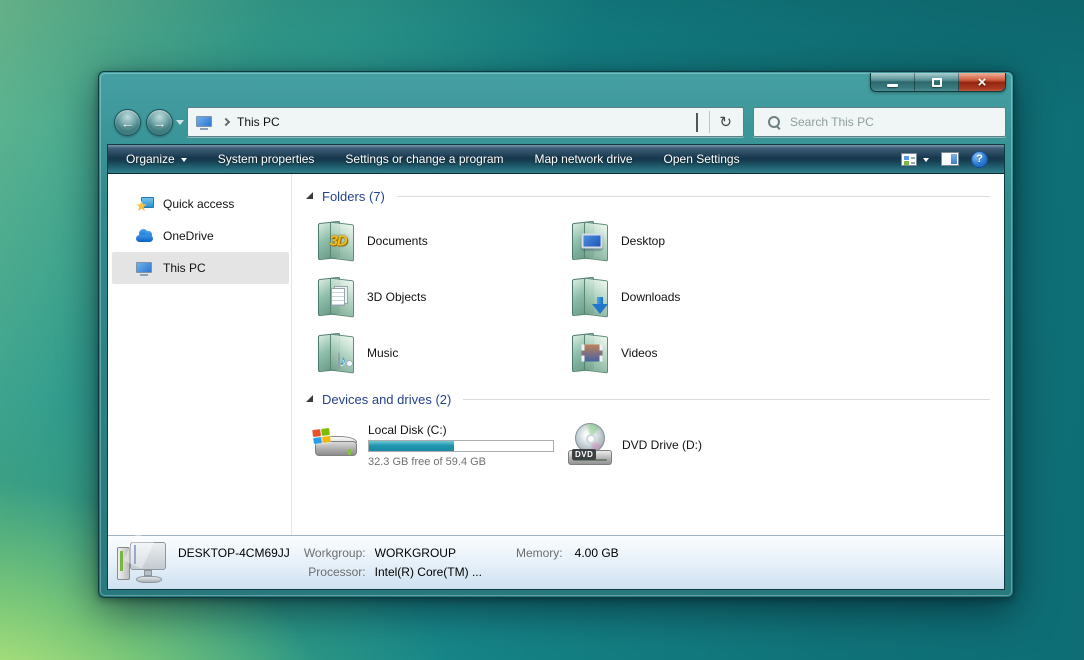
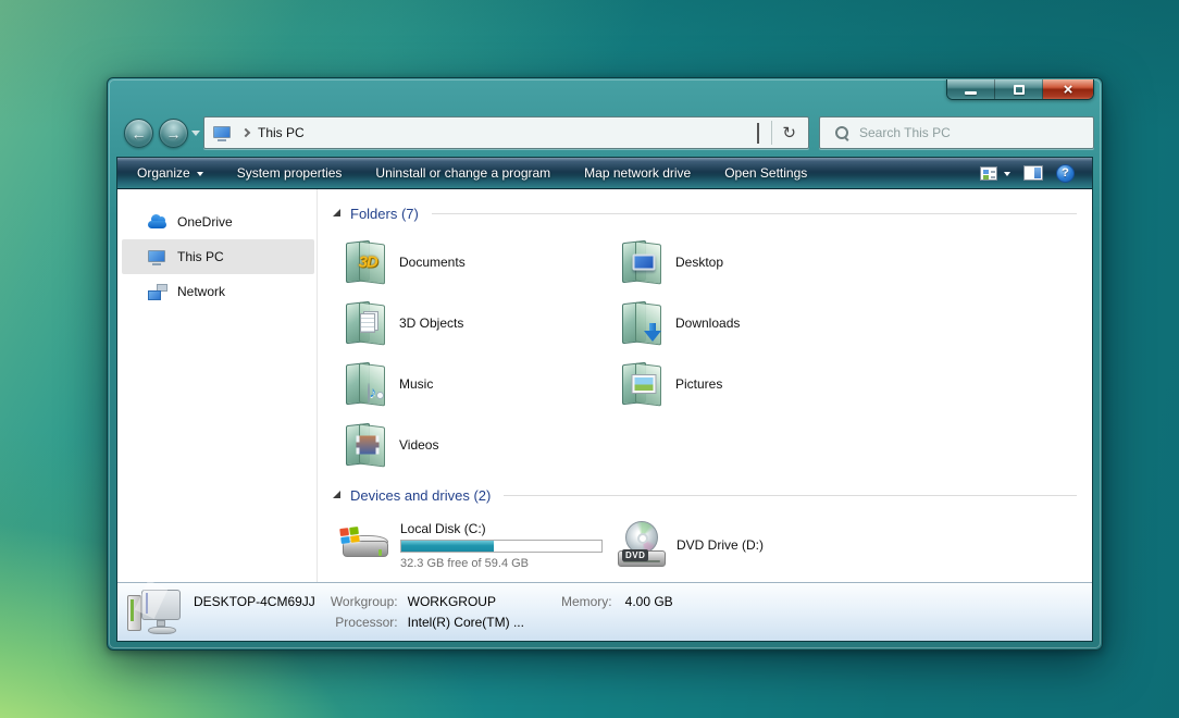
  ×
  ←
  →
  This PC
  ↻
  Search This PC
  Organize
  System properties
- Settings or change a program
+ Uninstall or change a program
  Map network drive
  Open Settings
  ?
- Quick access
  OneDrive
  This PC
+ Network
  Folders (7)
  3D
  Documents
  Desktop
  3D Objects
  Downloads
  Music
+ Pictures
  Videos
  Devices and drives (2)
  Local Disk (C:)
  32.3 GB free of 59.4 GB
  DVD
  DVD Drive (D:)
  DESKTOP-4CM69JJ
  Workgroup:
  WORKGROUP
  Processor:
  Intel(R) Core(TM) ...
  Memory:
  4.00 GB
